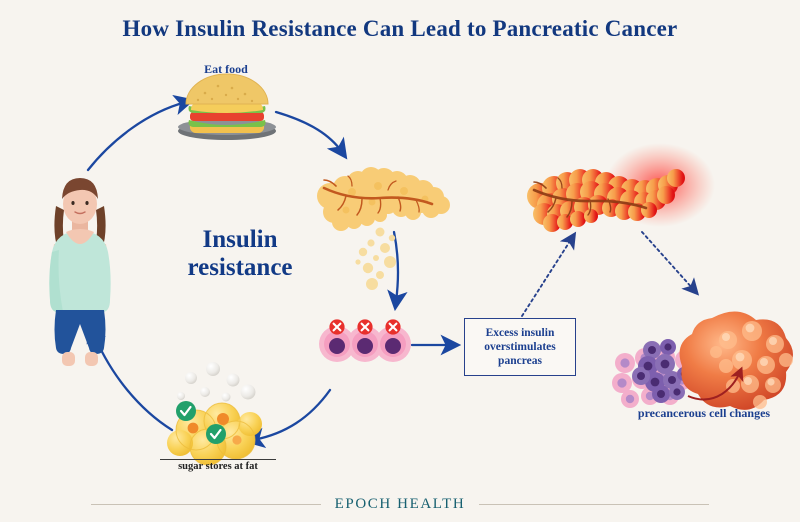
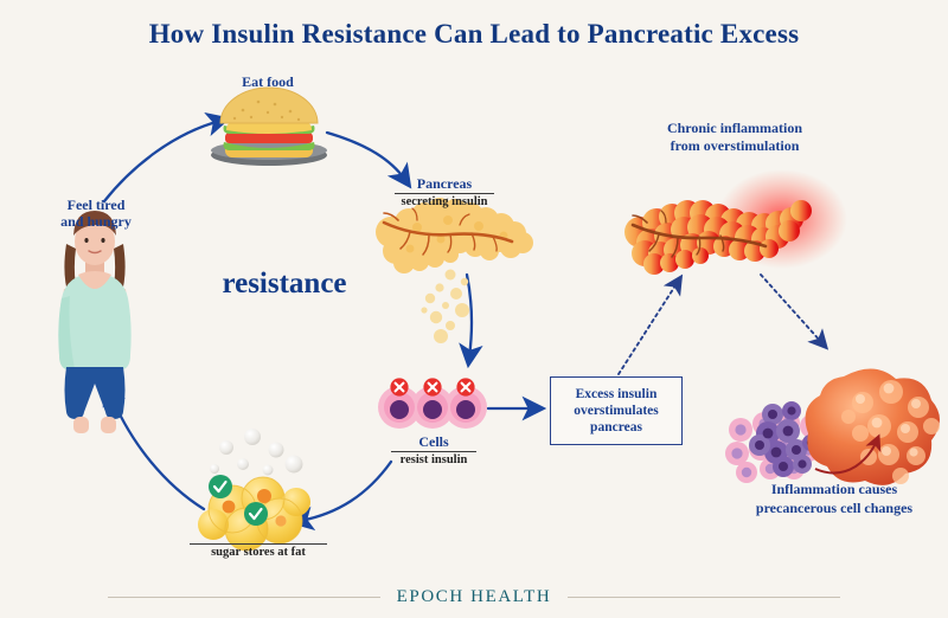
- How Insulin Resistance Can Lead to Pancreatic Cancer
+ How Insulin Resistance Can Lead to Pancreatic Excess
  Eat food
+ Feel tired
+ and hungry
+ Pancreas
+ secreting insulin
+ Cells
+ resist insulin
  sugar stores at fat
- Insulin
  resistance
  Excess insulin
  overstimulates
  pancreas
+ Chronic inflammation
+ from overstimulation
+ Inflammation causes
  precancerous cell changes
  EPOCH HEALTH
